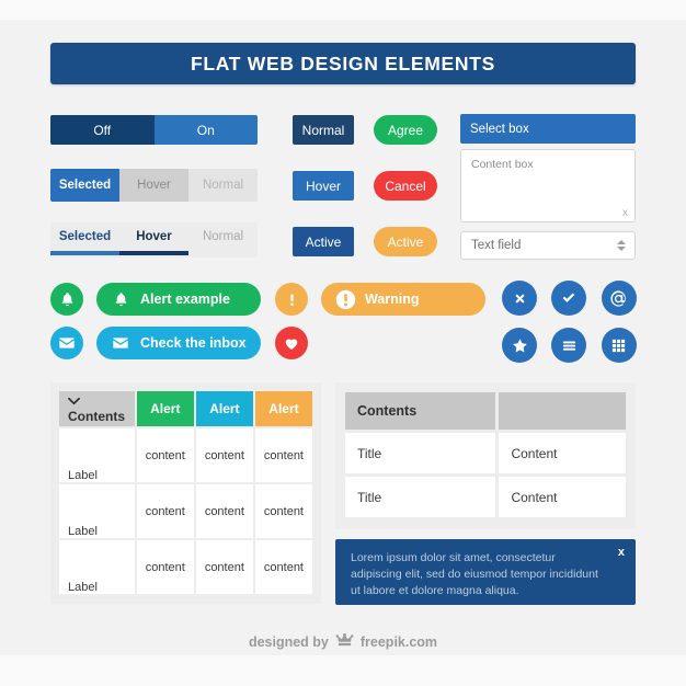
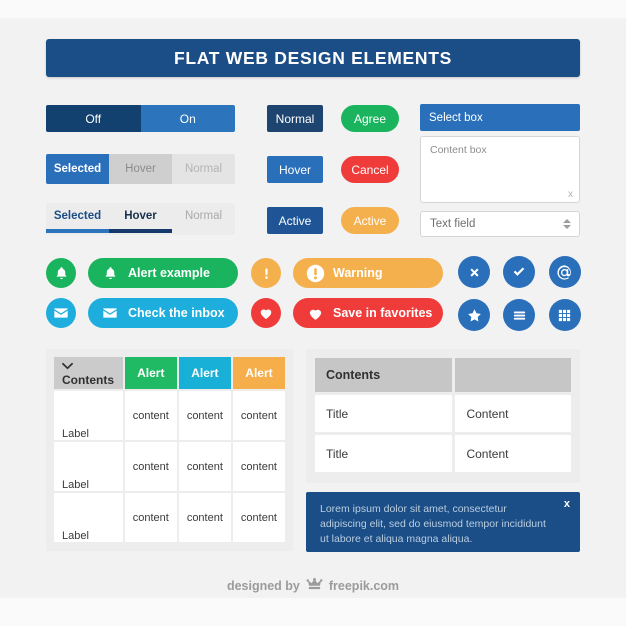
  FLAT WEB DESIGN ELEMENTS
  Off
  On
  Selected
  Hover
  Normal
  Selected
  Hover
  Normal
  Normal
  Hover
  Active
  Agree
  Cancel
  Active
  Select box
  Content box
  x
  Text field
  Alert example
  Check the inbox
  Warning
+ Save in favorites
  Contents	Alert	Alert	Alert
  Label	content	content	content
  Label	content	content	content
  Label	content	content	content
  Contents
  Title	Content
  Title	Content
- Lorem ipsum dolor sit amet, consectetur adipiscing elit, sed do eiusmod tempor incididunt ut labore et dolore magna aliqua.
+ Lorem ipsum dolor sit amet, consectetur adipiscing elit, sed do eiusmod tempor incididunt ut labore et aliqua magna aliqua.
  x
  designed by
  freepik.com
